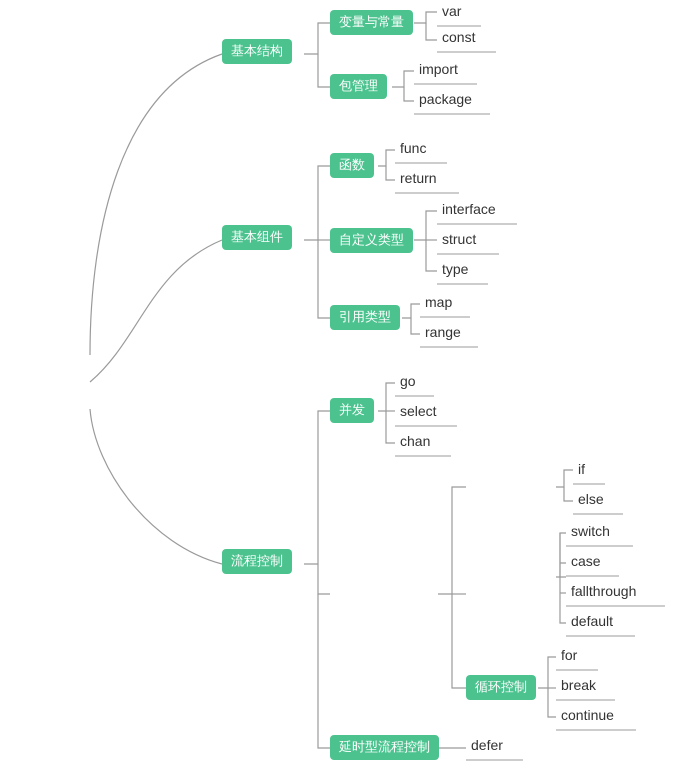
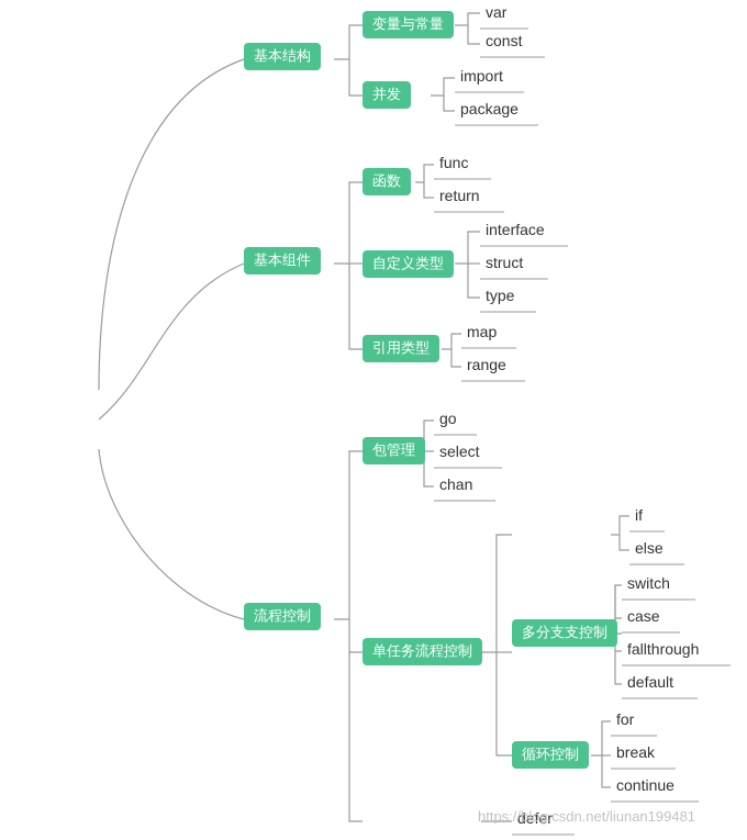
  基本结构
  变量与常量
  var
  const
- 包管理
+ 并发
  import
  package
  基本组件
  函数
  func
  return
  自定义类型
  interface
  struct
  type
  引用类型
  map
  range
  流程控制
- 并发
+ 包管理
  go
  select
  chan
+ 单任务流程控制
  if
  else
+ 多分支支控制
  switch
  case
  fallthrough
  default
  循环控制
  for
  break
  continue
- 延时型流程控制
  defer
+ https://blog.csdn.net/liunan199481
